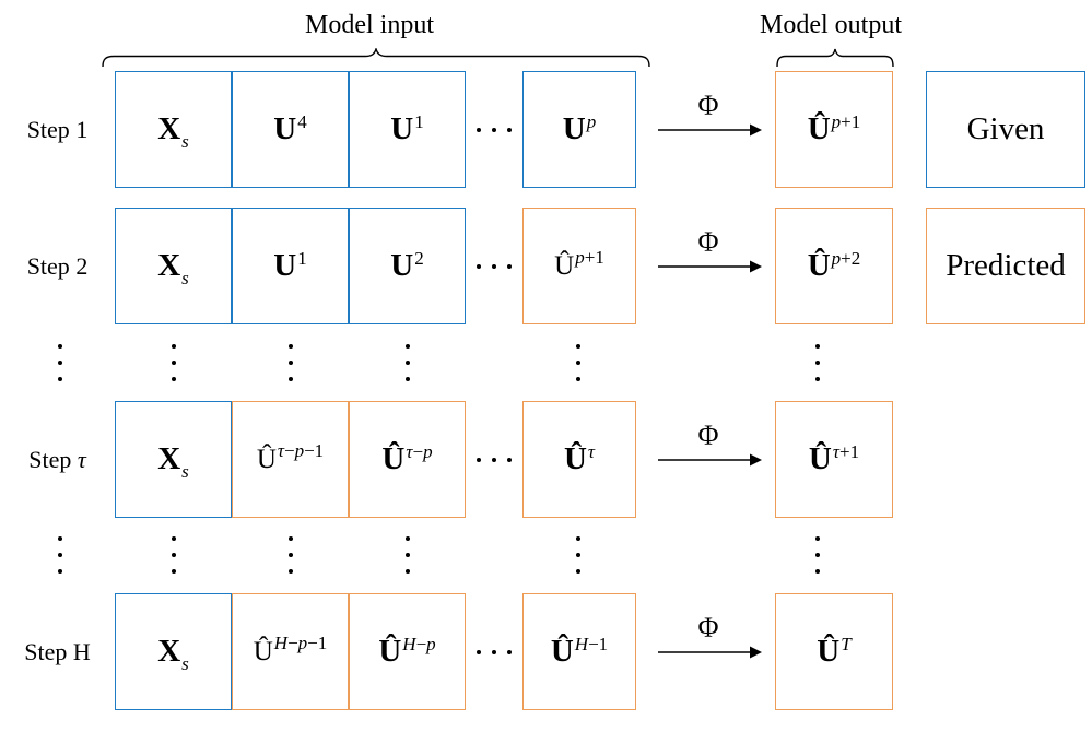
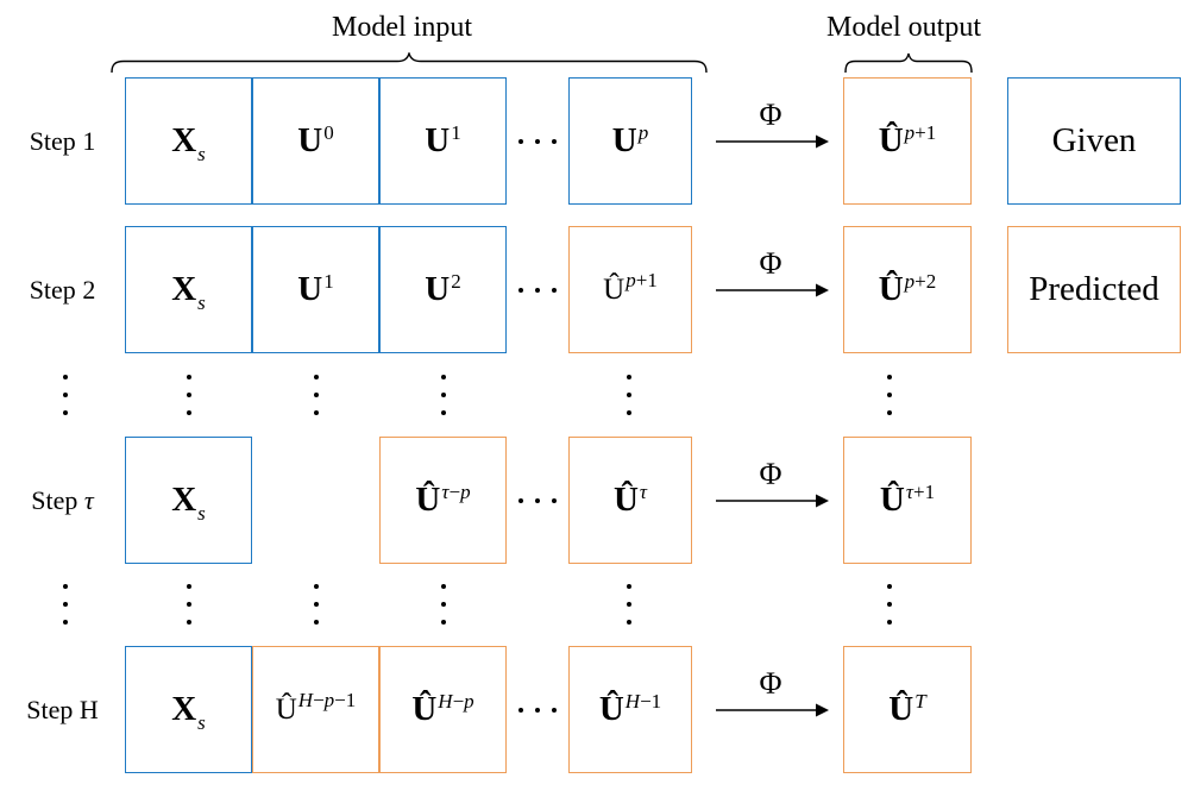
  Model input
  Model output
  Step 1
  Xs
- U4
+ U0
  U1
  Up
  Φ
  Ûp+1
  Given
  Step 2
  Xs
  U1
  U2
  Ûp+1
  Φ
  Ûp+2
  Predicted
  Step τ
  Xs
- Ûτ−p−1
  Ûτ−p
  Ûτ
  Φ
  Ûτ+1
  Step H
  Xs
  ÛH−p−1
  ÛH−p
  ÛH−1
  Φ
  ÛT
